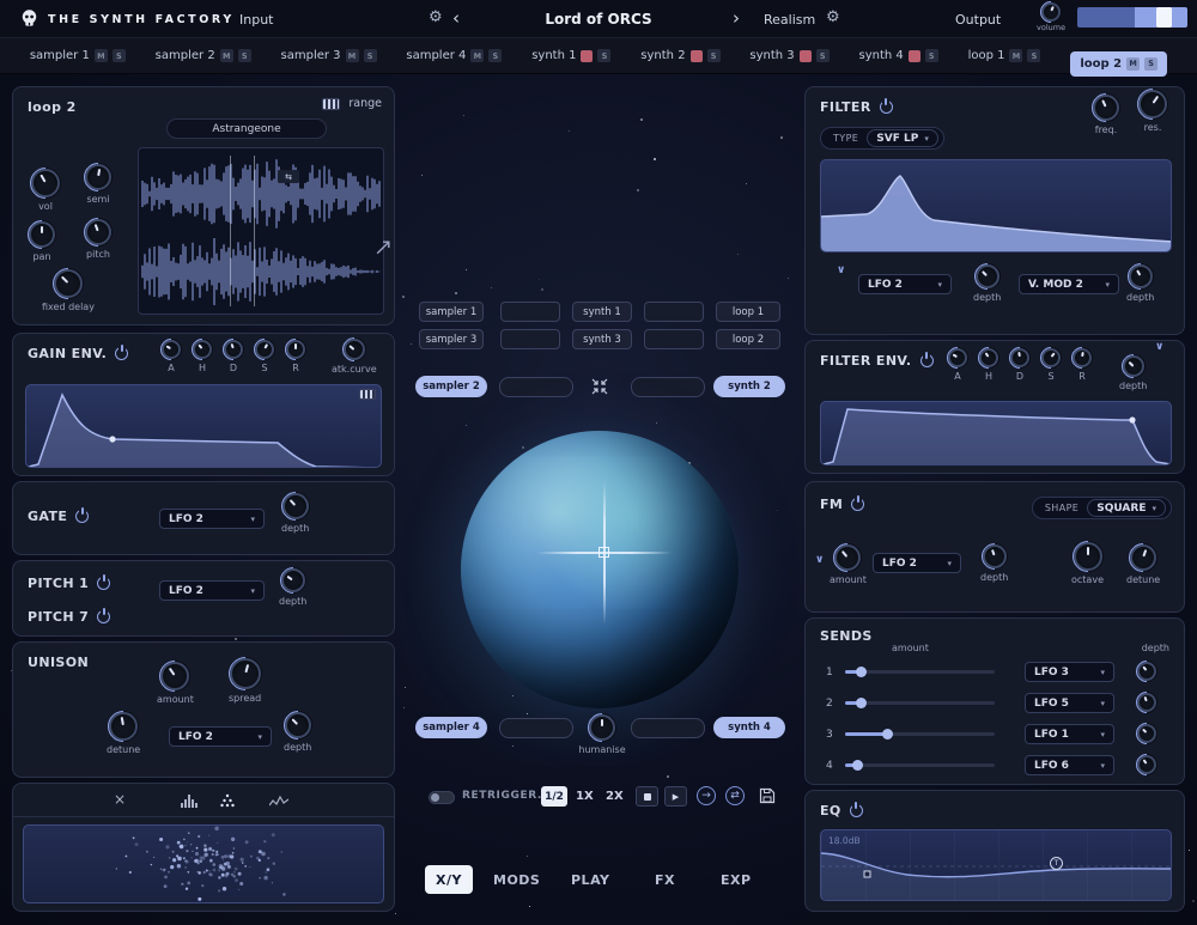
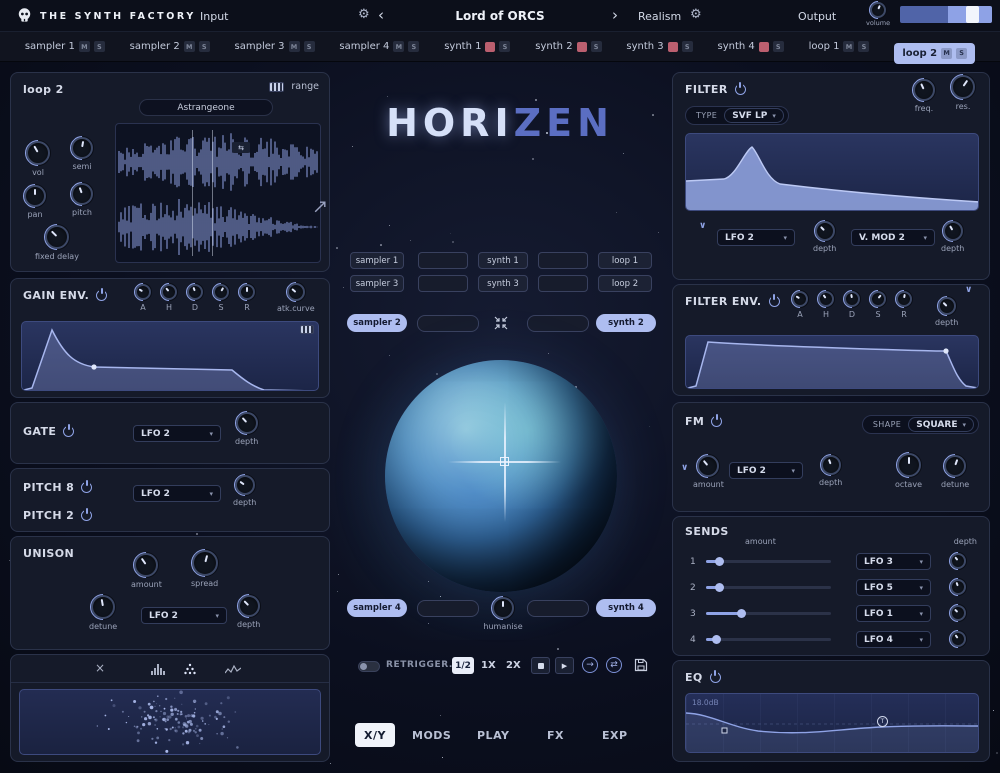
  THE SYNTH FACTORY
  Input
  ⚙
  ‹
  Lord of ORCS
  ›
  Realism
  ⚙
  Output
  volume
  sampler 1
  M
  S
  sampler 2
  M
  S
  sampler 3
  M
  S
  sampler 4
  M
  S
  synth 1
  S
  synth 2
  S
  synth 3
  S
  synth 4
  S
  loop 1
  M
  S
  loop 2
  M
  S
  loop 2
  range
  Astrangeone
  ⇆
  vol
  semi
  pan
  pitch
  fixed delay
  GAIN ENV.
  A
  H
  D
  S
  R
  atk.curve
  GATE
  LFO 2
  ▾
  depth
- PITCH 1
+ PITCH 8
  LFO 2
  ▾
  depth
- PITCH 7
+ PITCH 2
  UNISON
  amount
  spread
  detune
  LFO 2
  ▾
  depth
  ×
+ HORIZEN
  sampler 1
  synth 1
  loop 1
  sampler 3
  synth 3
  loop 2
  sampler 2
  synth 2
  sampler 4
  humanise
  synth 4
  RETRIGGER.
  1/2
  1X
  2X
  ▶
  →
  ⇄
  X/Y
  MODS
  PLAY
  FX
  EXP
  FILTER
  freq.
  res.
  TYPE
  SVF LP
  ▾
  ∨
  LFO 2
  ▾
  depth
  V. MOD 2
  ▾
  depth
  FILTER ENV.
  A
  H
  D
  S
  R
  ∨
  depth
  FM
  SHAPE
  SQUARE
  ▾
  ∨
  amount
  LFO 2
  ▾
  depth
  octave
  detune
  SENDS
  amount
  depth
  1
  LFO 3
  ▾
  2
  LFO 5
  ▾
  3
  LFO 1
  ▾
  4
- LFO 6
+ LFO 4
  ▾
  EQ
  18.0dB
